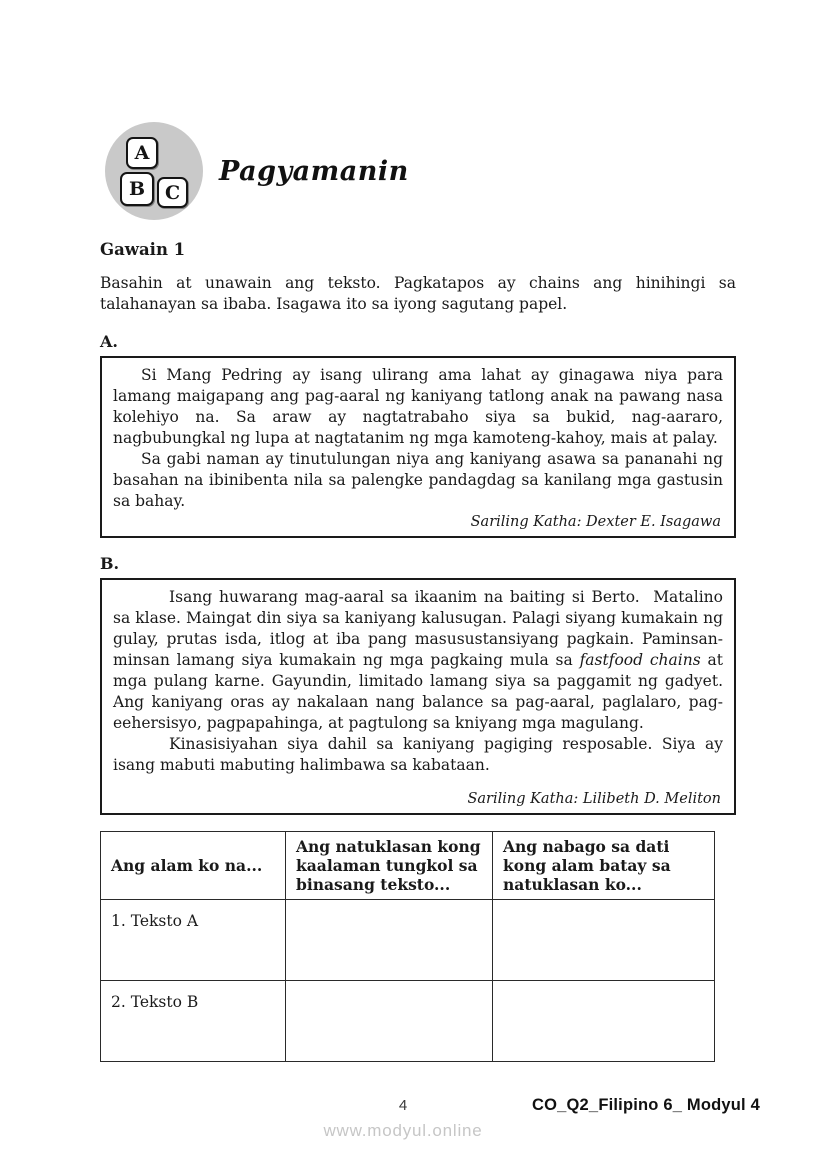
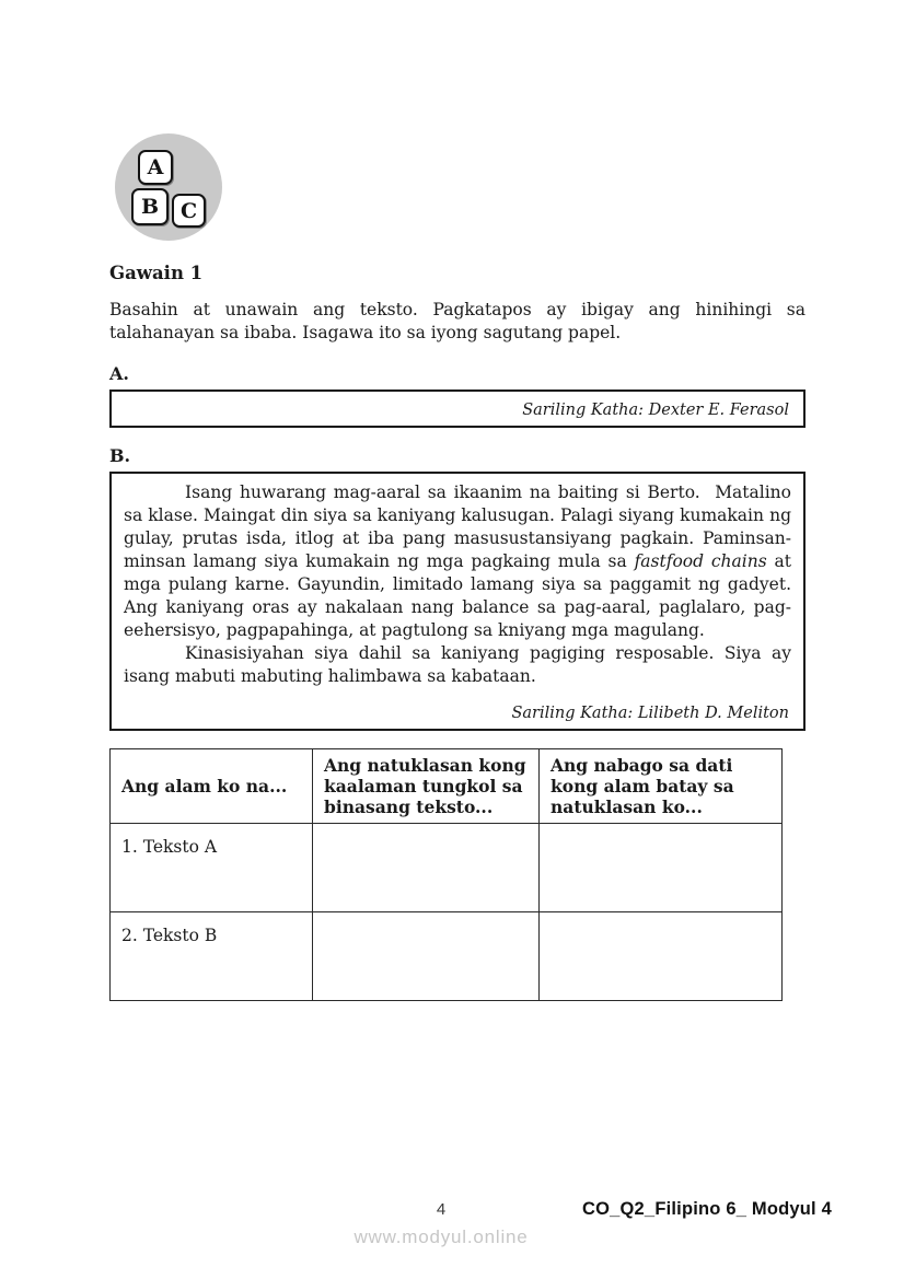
  A
  B
  C
- Pagyamanin
  Gawain 1
- Basahin at unawain ang teksto. Pagkatapos ay chains ang hinihingi sa talahanayan sa ibaba. Isagawa ito sa iyong sagutang papel.
+ Basahin at unawain ang teksto. Pagkatapos ay ibigay ang hinihingi sa talahanayan sa ibaba. Isagawa ito sa iyong sagutang papel.
  A.
- Si Mang Pedring ay isang ulirang ama lahat ay ginagawa niya para lamang maigapang ang pag-aaral ng kaniyang tatlong anak na pawang nasa kolehiyo na. Sa araw ay nagtatrabaho siya sa bukid, nag-aararo, nagbubungkal ng lupa at nagtatanim ng mga kamoteng-kahoy, mais at palay.
- Sa gabi naman ay tinutulungan niya ang kaniyang asawa sa pananahi ng basahan na ibinibenta nila sa palengke pandagdag sa kanilang mga gastusin sa bahay.
- Sariling Katha: Dexter E. Isagawa
+ Sariling Katha: Dexter E. Ferasol
  B.
  Isang huwarang mag-aaral sa ikaanim na baiting si Berto. Matalino sa klase. Maingat din siya sa kaniyang kalusugan. Palagi siyang kumakain ng gulay, prutas isda, itlog at iba pang masusustansiyang pagkain. Paminsan-minsan lamang siya kumakain ng mga pagkaing mula sa fastfood chains at mga pulang karne. Gayundin, limitado lamang siya sa paggamit ng gadyet. Ang kaniyang oras ay nakalaan nang balance sa pag-aaral, paglalaro, pag-eehersisyo, pagpapahinga, at pagtulong sa kniyang mga magulang.
  Kinasisiyahan siya dahil sa kaniyang pagiging resposable. Siya ay isang mabuti mabuting halimbawa sa kabataan.
  Sariling Katha: Lilibeth D. Meliton
  Ang alam ko na...	Ang natuklasan kong kaalaman tungkol sa binasang teksto...	Ang nabago sa dati kong alam batay sa natuklasan ko...
  1. Teksto A
  2. Teksto B
  4
  CO_Q2_Filipino 6_ Modyul 4
  www.modyul.online
